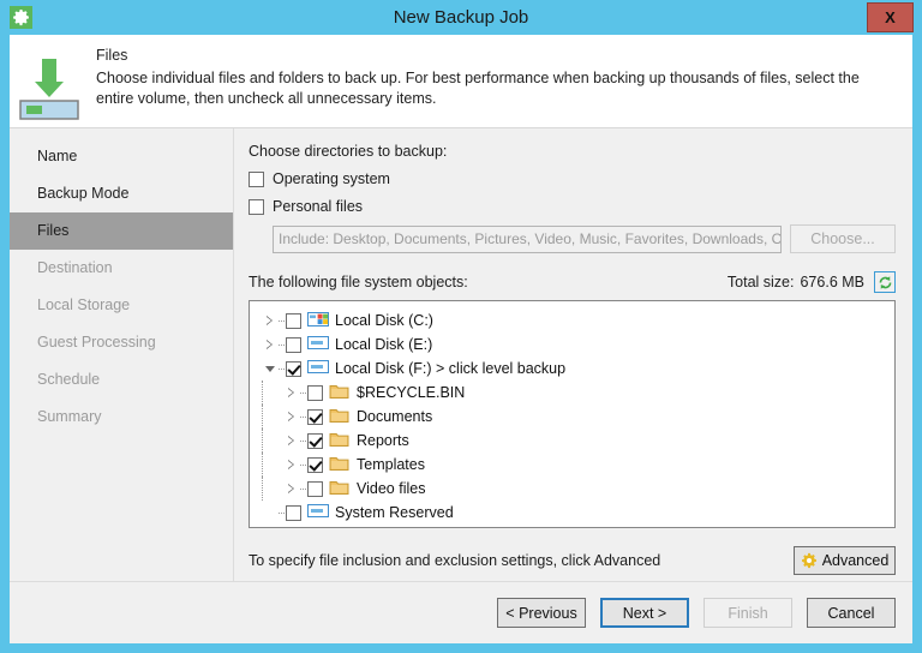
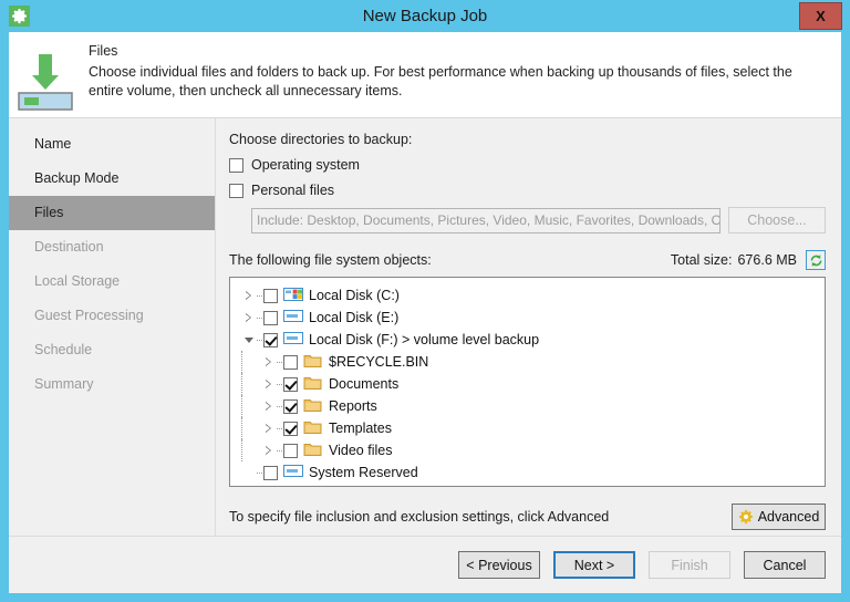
  New Backup Job
  X
  Files
  Choose individual files and folders to back up. For best performance when backing up thousands of files, select the entire volume, then uncheck all unnecessary items.
  Name
  Backup Mode
  Files
  Destination
  Local Storage
  Guest Processing
  Schedule
  Summary
  Choose directories to backup:
  Operating system
  Personal files
  Include: Desktop, Documents, Pictures, Video, Music, Favorites, Downloads, O
  Choose...
  The following file system objects:
  Total size:
  676.6 MB
  Local Disk (C:)
  Local Disk (E:)
- Local Disk (F:) > click level backup
+ Local Disk (F:) > volume level backup
  $RECYCLE.BIN
  Documents
  Reports
  Templates
  Video files
  System Reserved
  To specify file inclusion and exclusion settings, click Advanced
  Advanced
  < Previous
  Next >
  Finish
  Cancel
